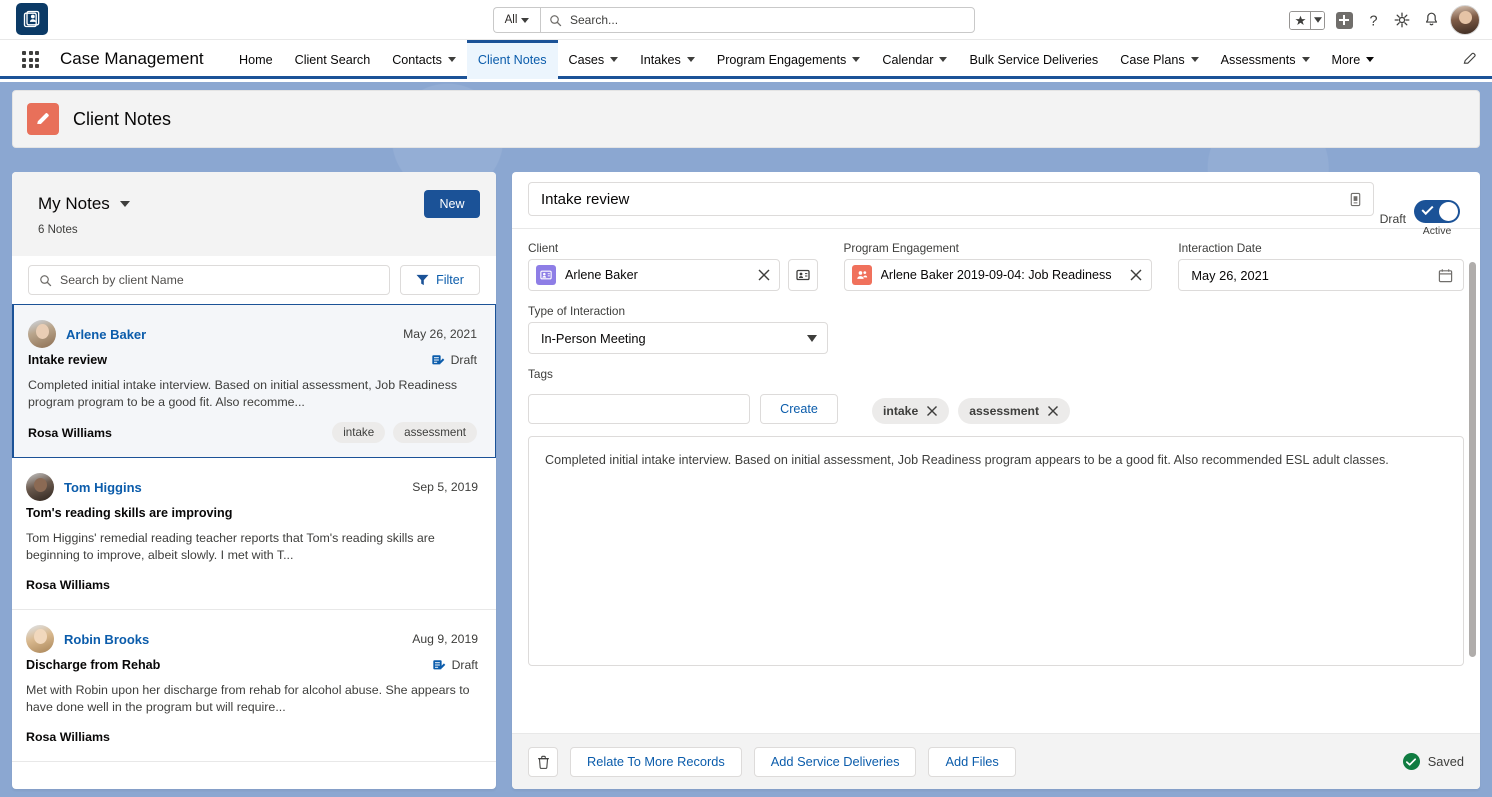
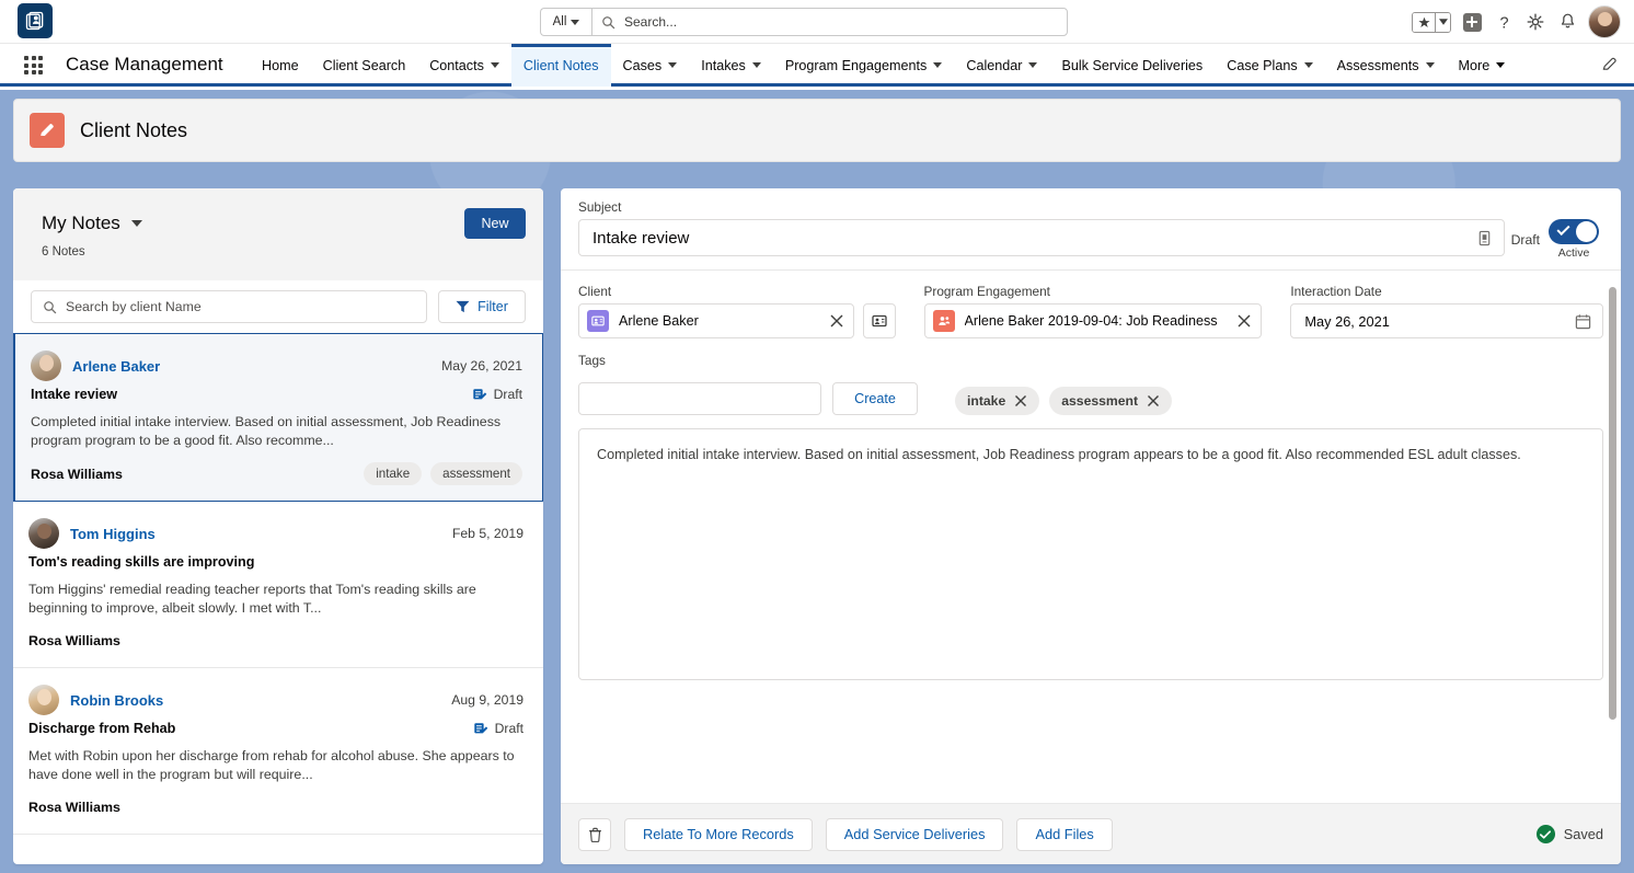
  All
  Search...
  ?
  Case Management
  Home
  Client Search
  Contacts
  Client Notes
  Cases
  Intakes
  Program Engagements
  Calendar
  Bulk Service Deliveries
  Case Plans
  Assessments
  More
  Client Notes
  My Notes
  6 Notes
  New
  Search by client Name
  Filter
  Arlene Baker
  May 26, 2021
  Intake review
  Draft
  Completed initial intake interview. Based on initial assessment, Job Readiness program program to be a good fit. Also recomme...
  Rosa Williams
  intake
  assessment
  Tom Higgins
- Sep 5, 2019
+ Feb 5, 2019
  Tom's reading skills are improving
  Tom Higgins' remedial reading teacher reports that Tom's reading skills are beginning to improve, albeit slowly. I met with T...
  Rosa Williams
  Robin Brooks
  Aug 9, 2019
  Discharge from Rehab
  Draft
  Met with Robin upon her discharge from rehab for alcohol abuse. She appears to have done well in the program but will require...
  Rosa Williams
+ Subject
  Intake review
  Draft
  Active
  Client
  Arlene Baker
  Program Engagement
  Arlene Baker 2019-09-04: Job Readiness
  Interaction Date
  May 26, 2021
- Type of Interaction
- In-Person Meeting
  Tags
  Create
  intake
  assessment
  Completed initial intake interview. Based on initial assessment, Job Readiness program appears to be a good fit. Also recommended ESL adult classes.
  Relate To More Records
  Add Service Deliveries
  Add Files
  Saved
